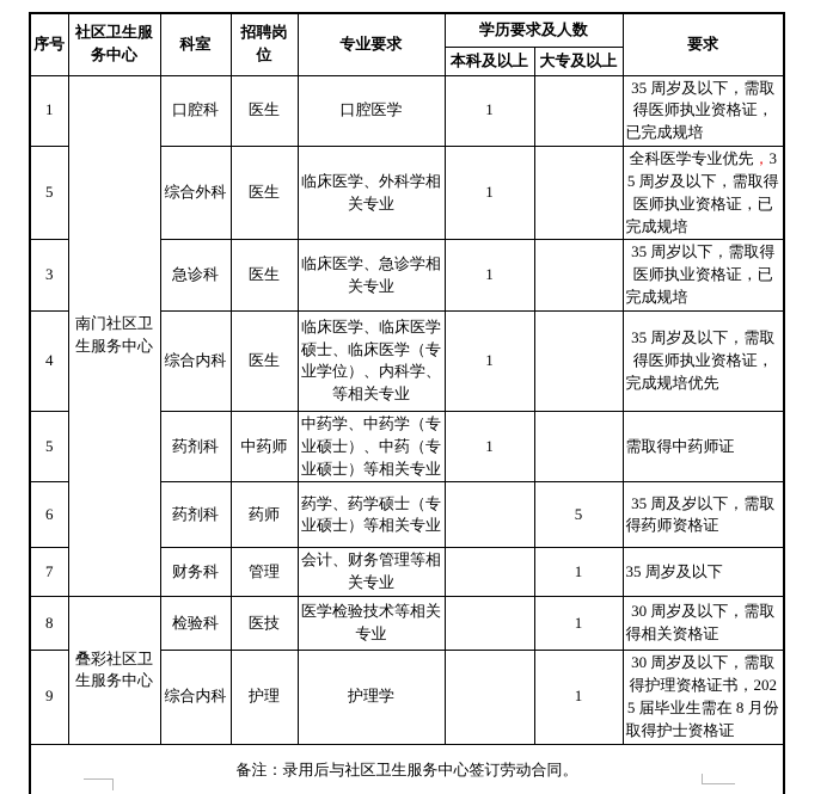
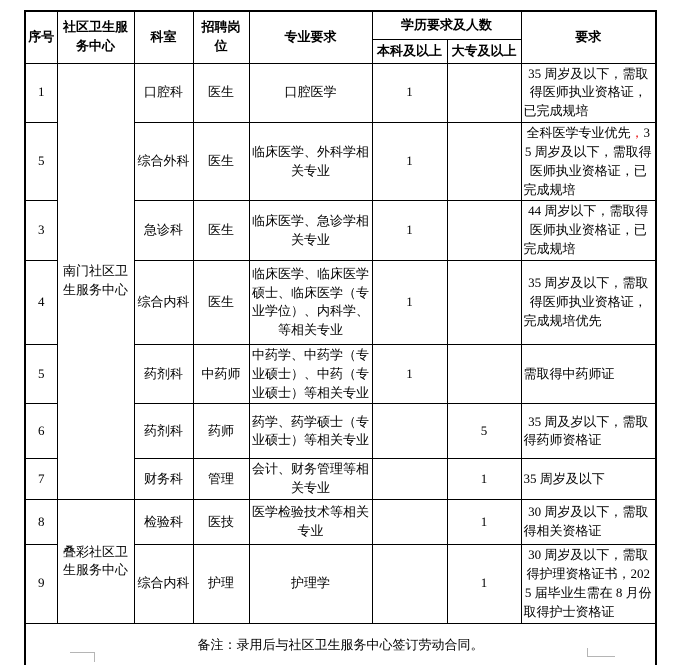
  序号	社区卫生服务中心	科室	招聘岗位	专业要求	学历要求及人数	要求
  本科及以上	大专及以上
  1	南门社区卫生服务中心	口腔科	医生	口腔医学	1		35 周岁及以下，需取得医师执业资格证，已完成规培
  5	综合外科	医生	临床医学、外科学相关专业	1		全科医学专业优先，35 周岁及以下，需取得医师执业资格证，已完成规培
- 3	急诊科	医生	临床医学、急诊学相关专业	1		35 周岁以下，需取得医师执业资格证，已完成规培
+ 3	急诊科	医生	临床医学、急诊学相关专业	1		44 周岁以下，需取得医师执业资格证，已完成规培
  4	综合内科	医生	临床医学、临床医学硕士、临床医学（专业学位）、内科学、等相关专业	1		35 周岁及以下，需取得医师执业资格证，完成规培优先
  5	药剂科	中药师	中药学、中药学（专业硕士）、中药（专业硕士）等相关专业	1		需取得中药师证
  6	药剂科	药师	药学、药学硕士（专业硕士）等相关专业		5	35 周及岁以下，需取得药师资格证
  7	财务科	管理	会计、财务管理等相关专业		1	35 周岁及以下
  8	叠彩社区卫生服务中心	检验科	医技	医学检验技术等相关专业		1	30 周岁及以下，需取得相关资格证
  9	综合内科	护理	护理学		1	30 周岁及以下，需取得护理资格证书，2025 届毕业生需在 8 月份取得护士资格证
  备注：录用后与社区卫生服务中心签订劳动合同。
